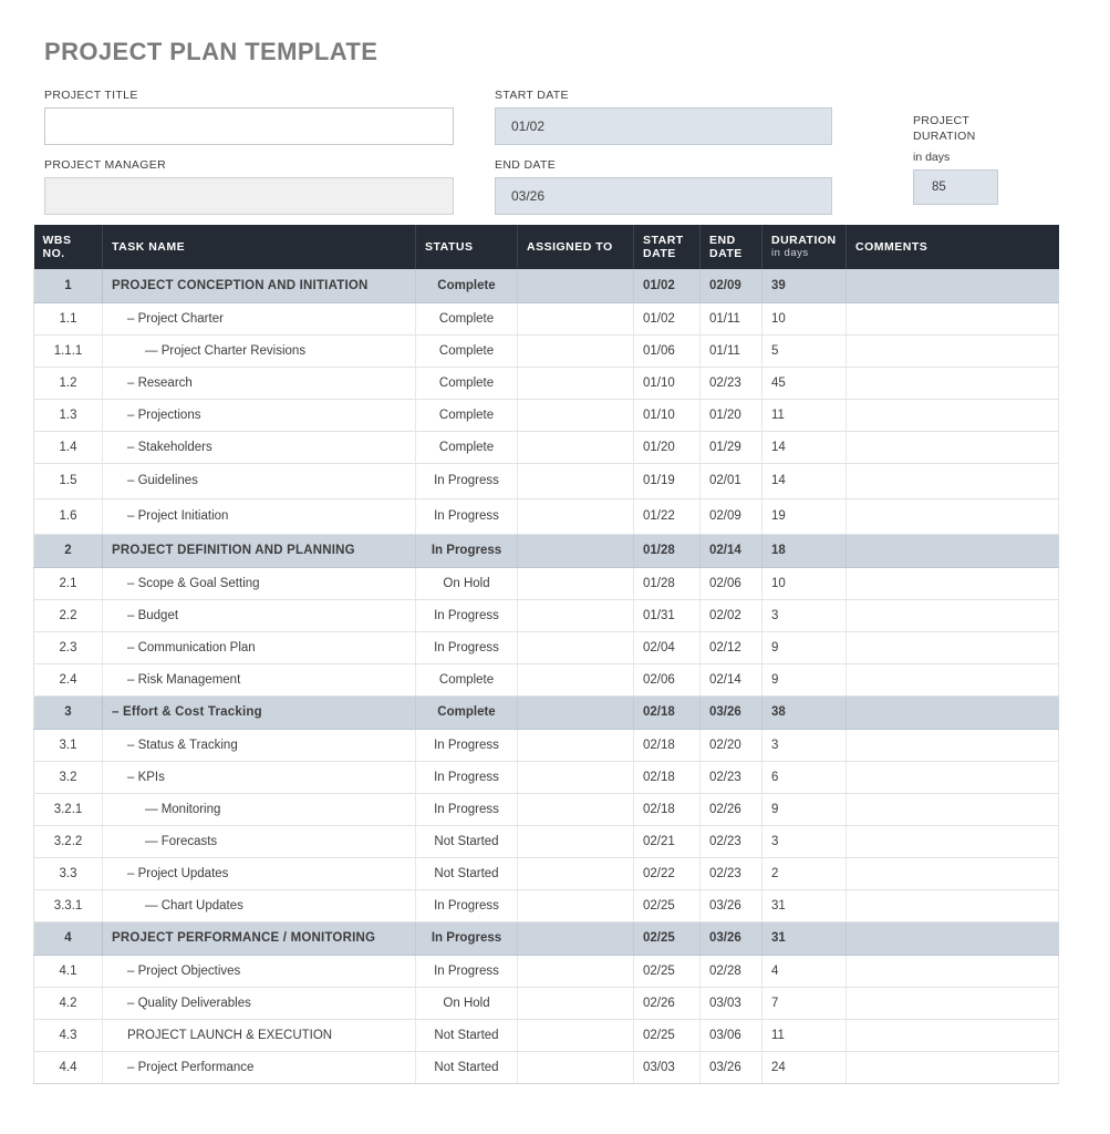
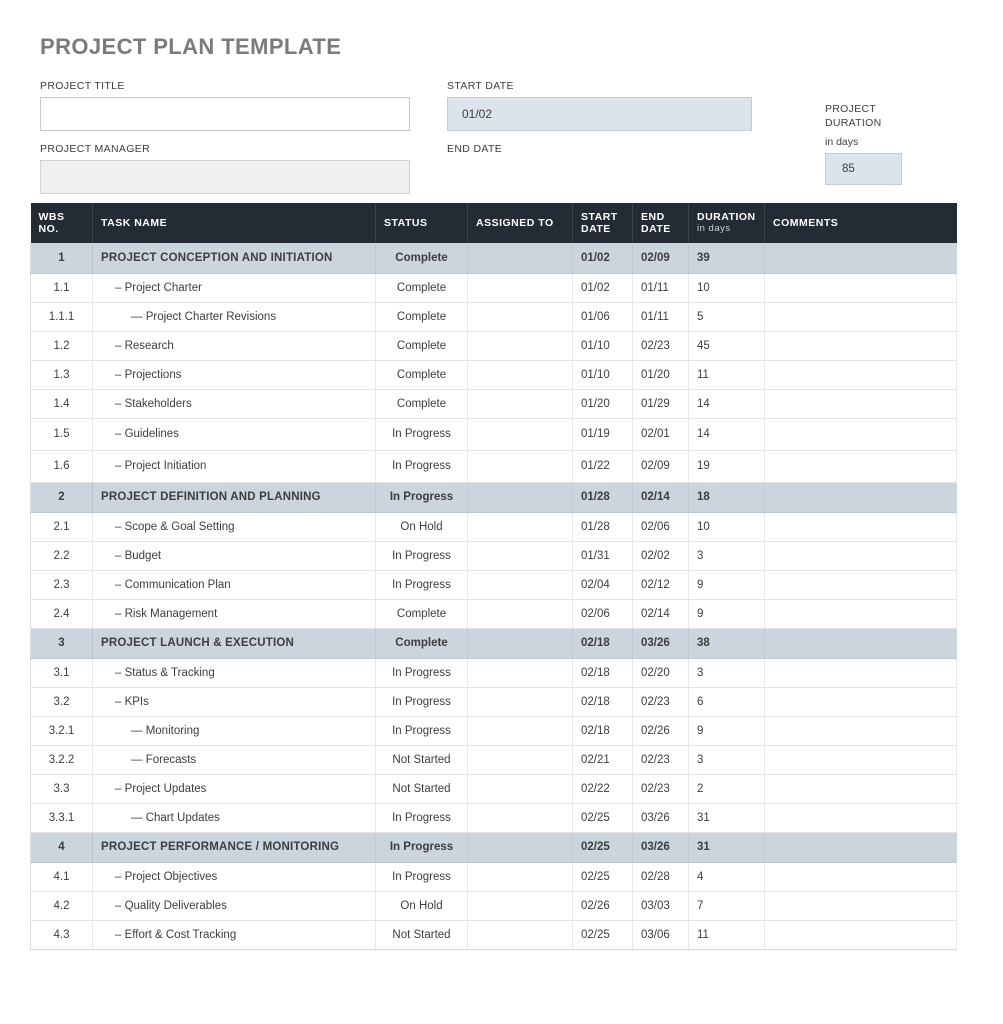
  PROJECT PLAN TEMPLATE
  PROJECT TITLE
  PROJECT MANAGER
  START DATE
  01/02
  END DATE
- 03/26
  PROJECT
  DURATION
  in days
  85
  WBS NO.	TASK NAME	STATUS	ASSIGNED TO	START DATE	END DATE	DURATION in days	COMMENTS
  1	PROJECT CONCEPTION AND INITIATION	Complete		01/02	02/09	39
  1.1	– Project Charter	Complete		01/02	01/11	10
  1.1.1	— Project Charter Revisions	Complete		01/06	01/11	5
  1.2	– Research	Complete		01/10	02/23	45
  1.3	– Projections	Complete		01/10	01/20	11
  1.4	– Stakeholders	Complete		01/20	01/29	14
  1.5	– Guidelines	In Progress		01/19	02/01	14
  1.6	– Project Initiation	In Progress		01/22	02/09	19
  2	PROJECT DEFINITION AND PLANNING	In Progress		01/28	02/14	18
  2.1	– Scope & Goal Setting	On Hold		01/28	02/06	10
  2.2	– Budget	In Progress		01/31	02/02	3
  2.3	– Communication Plan	In Progress		02/04	02/12	9
  2.4	– Risk Management	Complete		02/06	02/14	9
- 3	– Effort & Cost Tracking	Complete		02/18	03/26	38
+ 3	PROJECT LAUNCH & EXECUTION	Complete		02/18	03/26	38
  3.1	– Status & Tracking	In Progress		02/18	02/20	3
  3.2	– KPIs	In Progress		02/18	02/23	6
  3.2.1	— Monitoring	In Progress		02/18	02/26	9
  3.2.2	— Forecasts	Not Started		02/21	02/23	3
  3.3	– Project Updates	Not Started		02/22	02/23	2
  3.3.1	— Chart Updates	In Progress		02/25	03/26	31
  4	PROJECT PERFORMANCE / MONITORING	In Progress		02/25	03/26	31
  4.1	– Project Objectives	In Progress		02/25	02/28	4
  4.2	– Quality Deliverables	On Hold		02/26	03/03	7
- 4.3	PROJECT LAUNCH & EXECUTION	Not Started		02/25	03/06	11
+ 4.3	– Effort & Cost Tracking	Not Started		02/25	03/06	11
- 4.4	– Project Performance	Not Started		03/03	03/26	24
